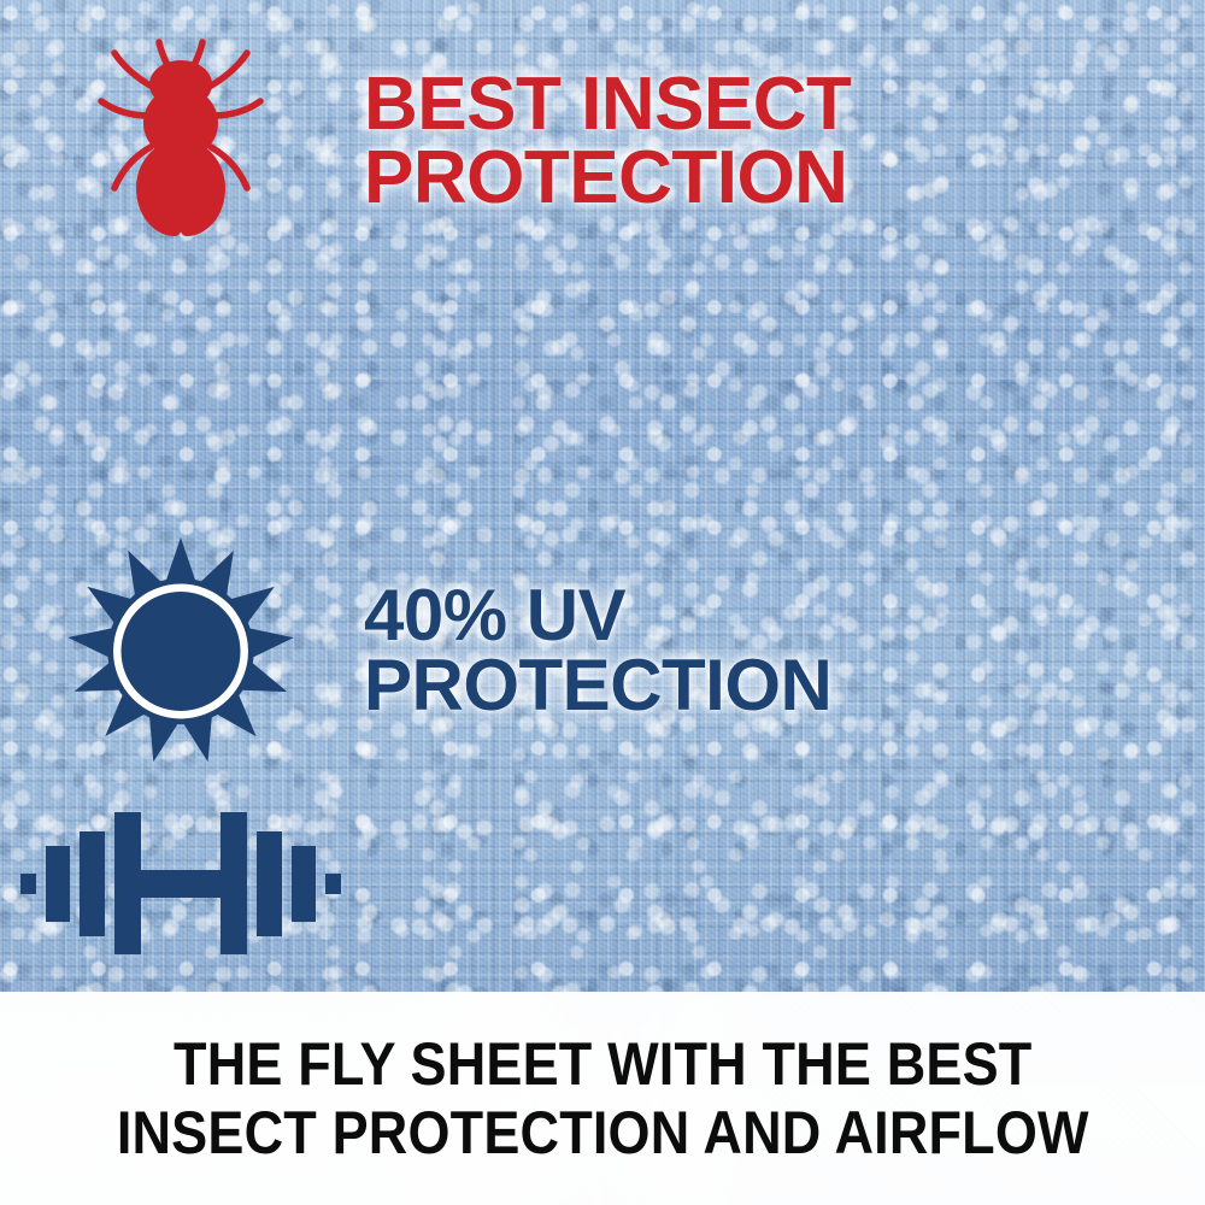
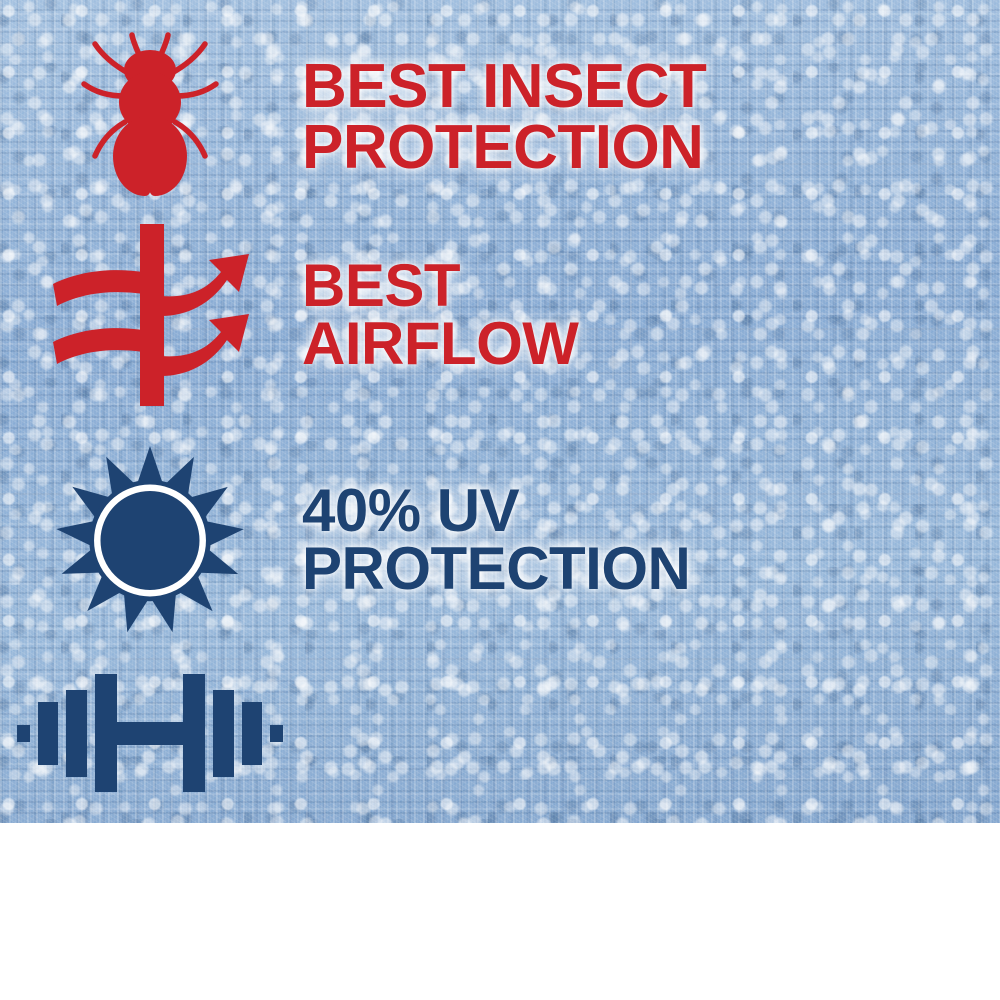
  BEST INSECT
  PROTECTION
+ BEST
+ AIRFLOW
  40% UV
  PROTECTION
- THE FLY SHEET WITH THE BEST
- INSECT PROTECTION AND AIRFLOW
